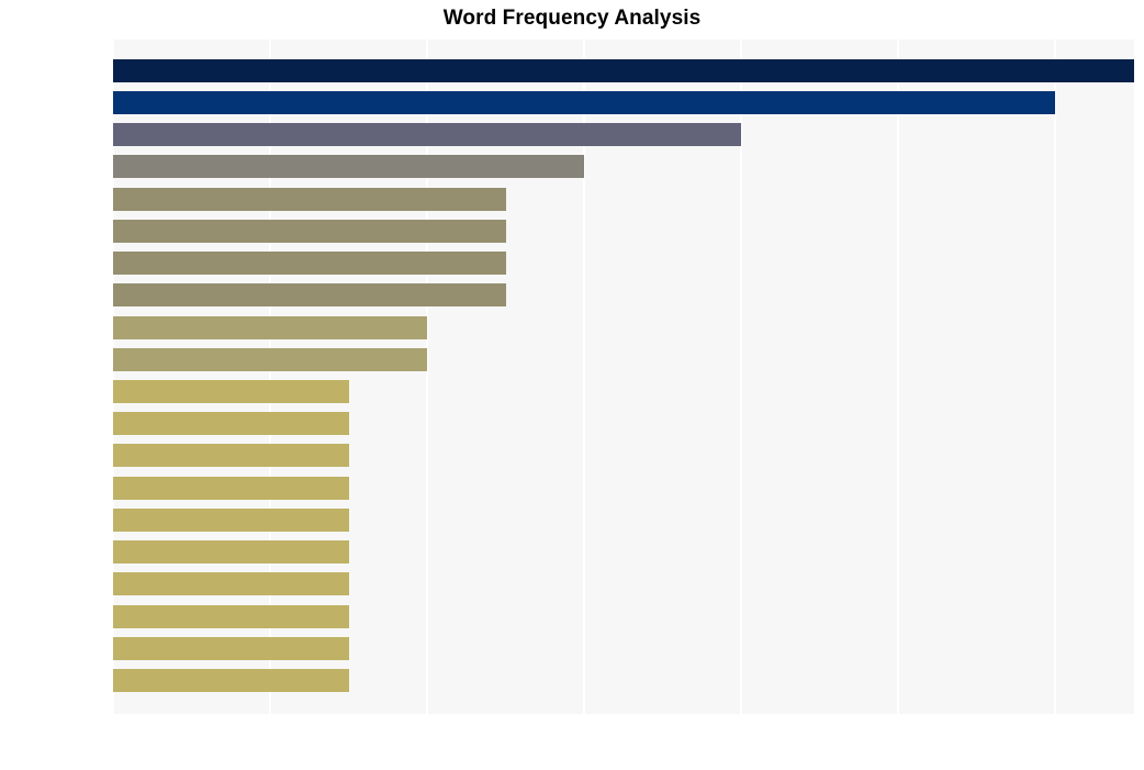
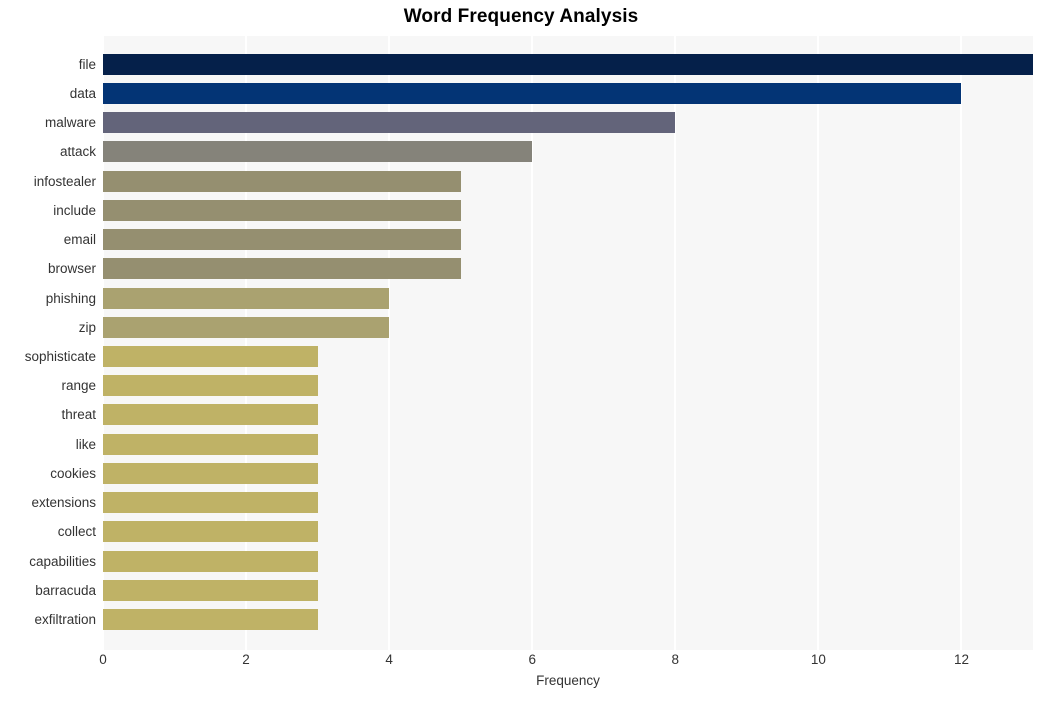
  Word Frequency Analysis
+ file
+ data
+ malware
+ attack
+ infostealer
+ include
+ email
+ browser
+ phishing
+ zip
+ sophisticate
+ range
+ threat
+ like
+ cookies
+ extensions
+ collect
+ capabilities
+ barracuda
+ exfiltration
+ 0
+ 2
+ 4
+ 6
+ 8
+ 10
+ 12
+ Frequency
